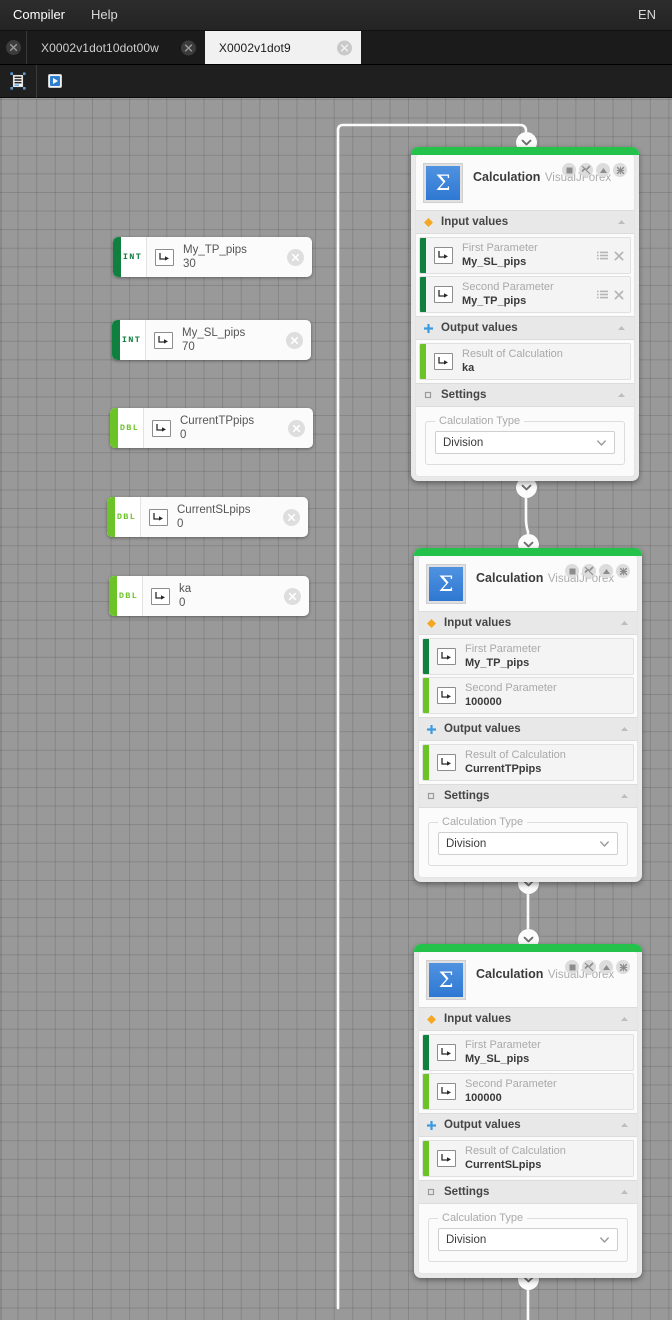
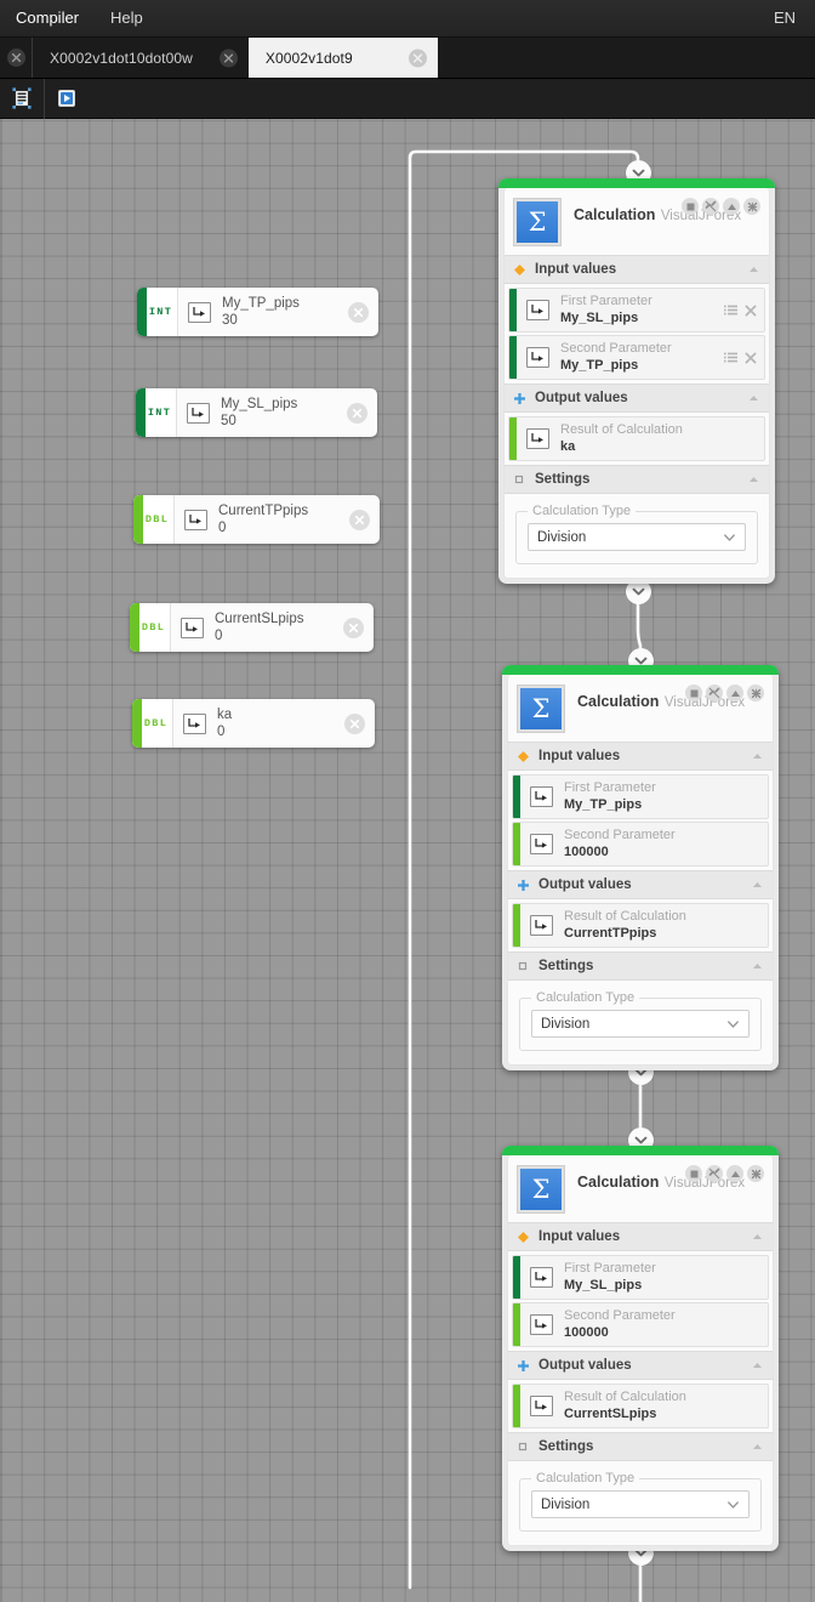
  Compiler
  Help
  EN
  X0002v1dot10dot00w
  X0002v1dot9
  INT
  My_TP_pips
  30
  INT
  My_SL_pips
- 70
+ 50
  DBL
  CurrentTPpips
  0
  DBL
  CurrentSLpips
  0
  DBL
  ka
  0
  Σ
  Calculation VisualJForex
  Input values
  First Parameter
  My_SL_pips
  Second Parameter
  My_TP_pips
  Output values
  Result of Calculation
  ka
  Settings
  Calculation Type
  Division
  Σ
  Calculation VisualJForex
  Input values
  First Parameter
  My_TP_pips
  Second Parameter
  100000
  Output values
  Result of Calculation
  CurrentTPpips
  Settings
  Calculation Type
  Division
  Σ
  Calculation VisualJForex
  Input values
  First Parameter
  My_SL_pips
  Second Parameter
  100000
  Output values
  Result of Calculation
  CurrentSLpips
  Settings
  Calculation Type
  Division
